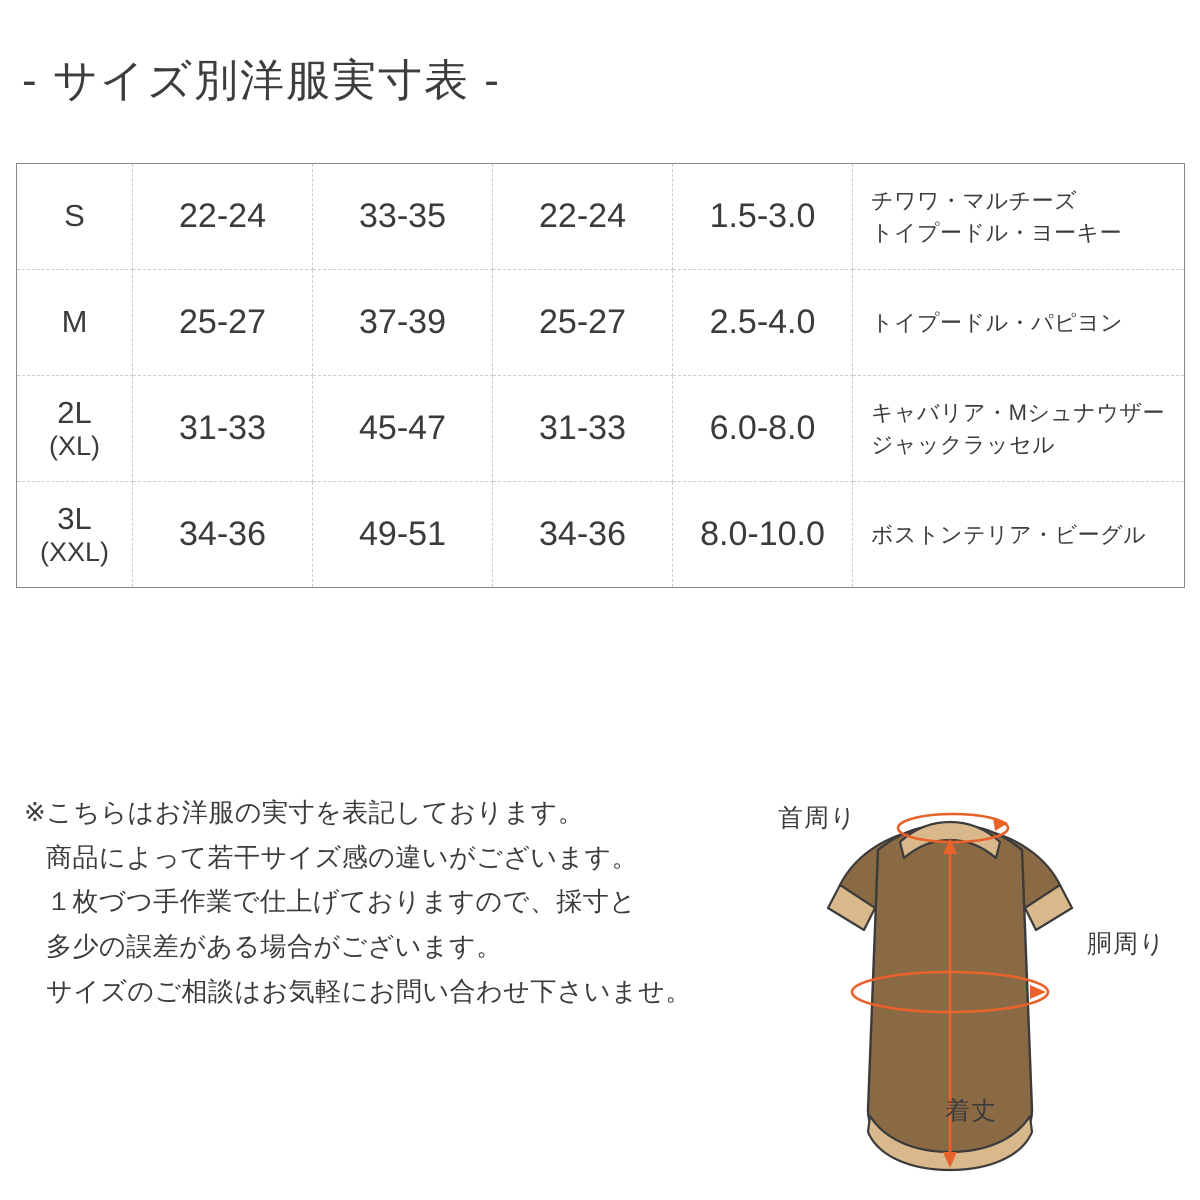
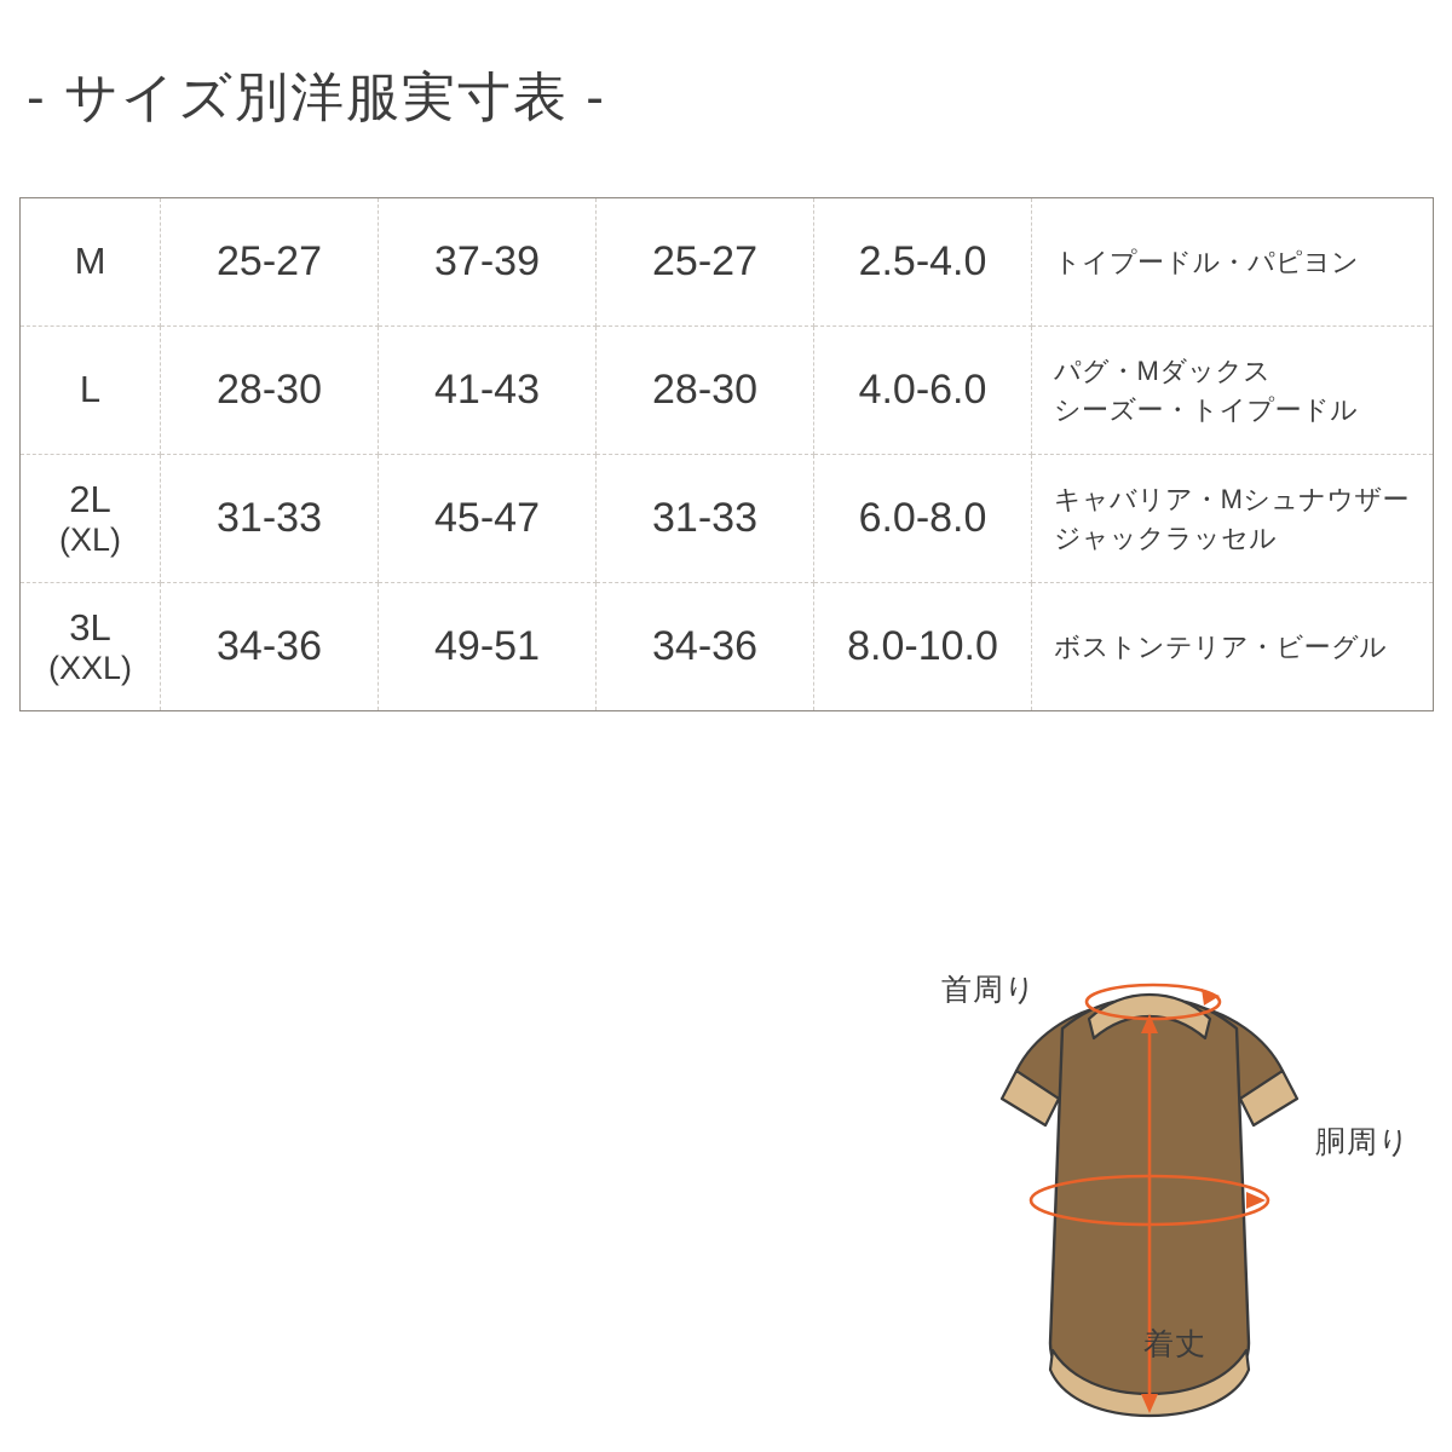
  - サイズ別洋服実寸表 -
- S	22-24	33-35	22-24	1.5-3.0	チワワ・マルチーズトイプードル・ヨーキー
  M	25-27	37-39	25-27	2.5-4.0	トイプードル・パピヨン
+ L	28-30	41-43	28-30	4.0-6.0	パグ・Mダックスシーズー・トイプードル
  2L (XL)	31-33	45-47	31-33	6.0-8.0	キャバリア・Mシュナウザージャックラッセル
  3L (XXL)	34-36	49-51	34-36	8.0-10.0	ボストンテリア・ビーグル
- ※こちらはお洋服の実寸を表記しております。
- 商品によって若干サイズ感の違いがございます。
- １枚づつ手作業で仕上げておりますので、採寸と
- 多少の誤差がある場合がございます。
- サイズのご相談はお気軽にお問い合わせ下さいませ。
  首周り
  胴周り
  着丈
